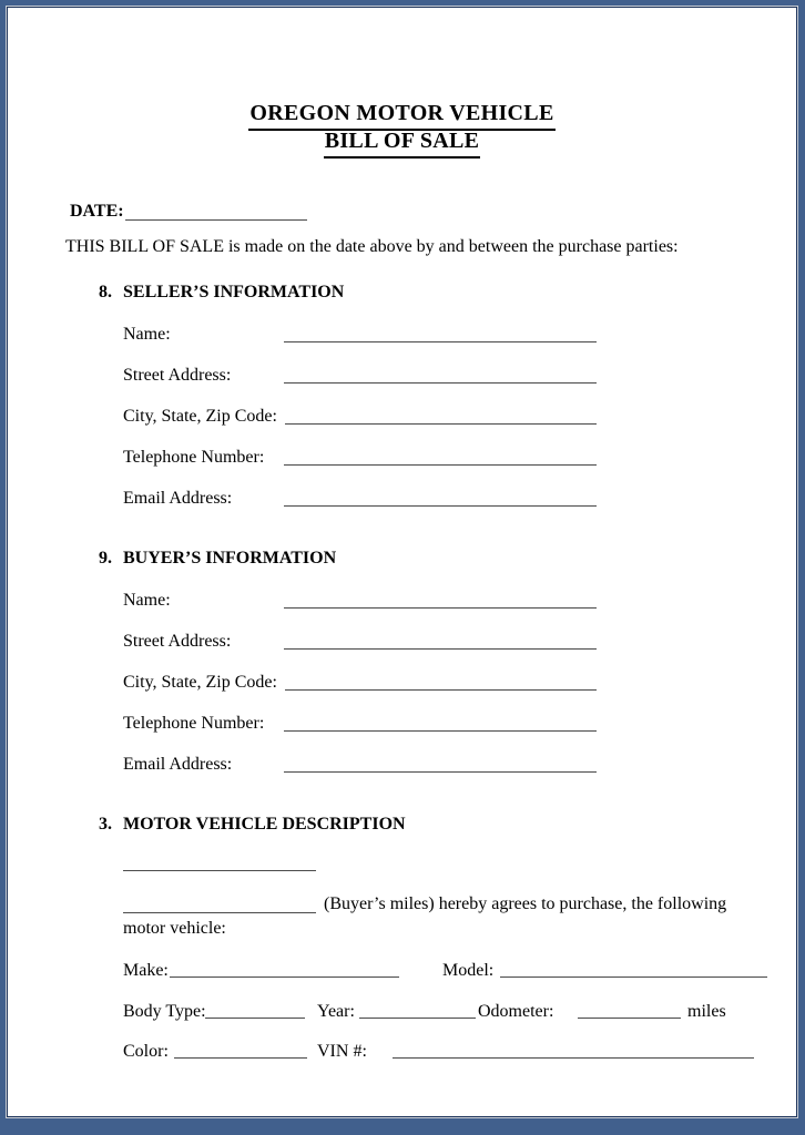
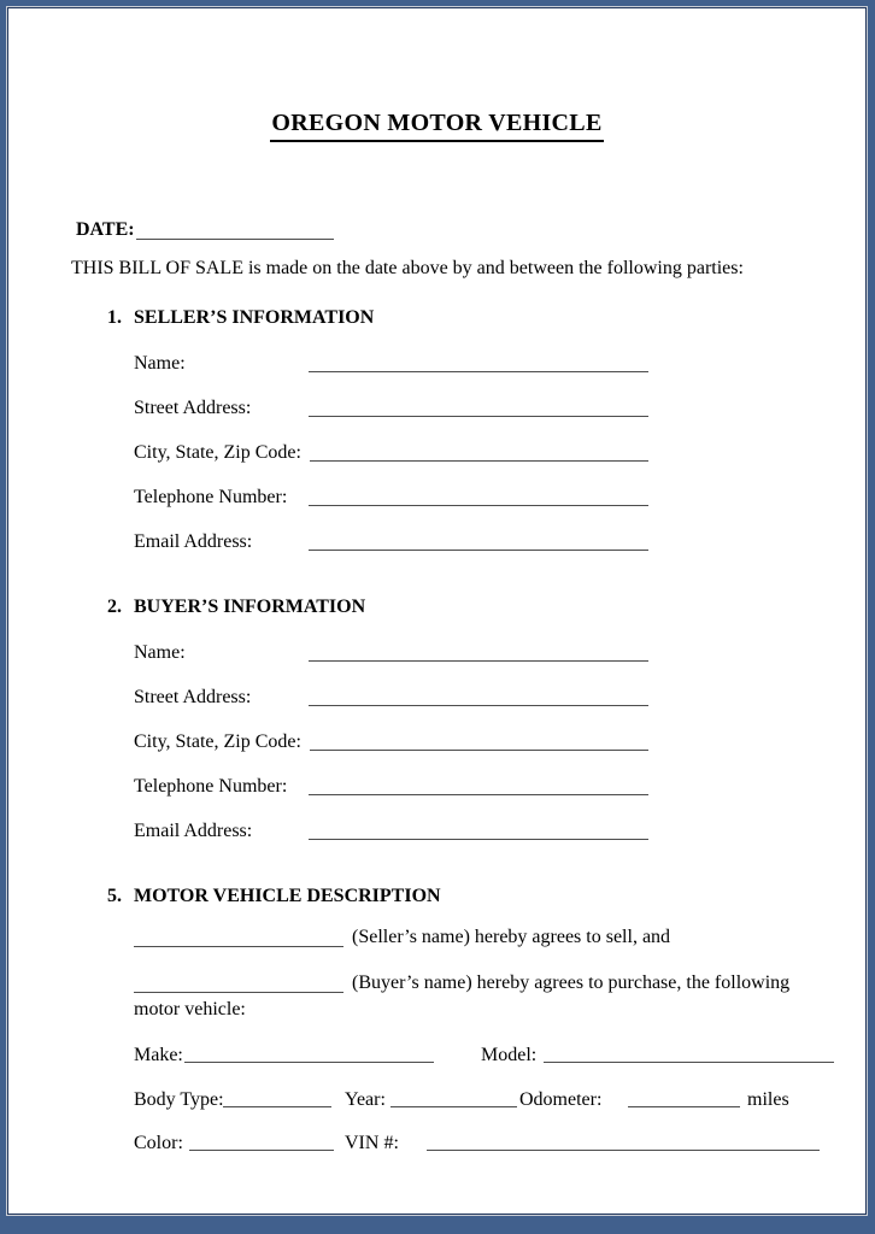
  OREGON MOTOR VEHICLE
- BILL OF SALE
  DATE:
- THIS BILL OF SALE is made on the date above by and between the purchase parties:
+ THIS BILL OF SALE is made on the date above by and between the following parties:
- 8.
+ 1.
  SELLER’S INFORMATION
  Name:
  Street Address:
  City, State, Zip Code:
  Telephone Number:
  Email Address:
- 9.
+ 2.
  BUYER’S INFORMATION
  Name:
  Street Address:
  City, State, Zip Code:
  Telephone Number:
  Email Address:
- 3.
+ 5.
  MOTOR VEHICLE DESCRIPTION
+ (Seller’s name) hereby agrees to sell, and
- (Buyer’s miles) hereby agrees to purchase, the following
+ (Buyer’s name) hereby agrees to purchase, the following
  motor vehicle:
  Make:
  Model:
  Body Type:
  Year:
  Odometer:
  miles
  Color:
  VIN #:
